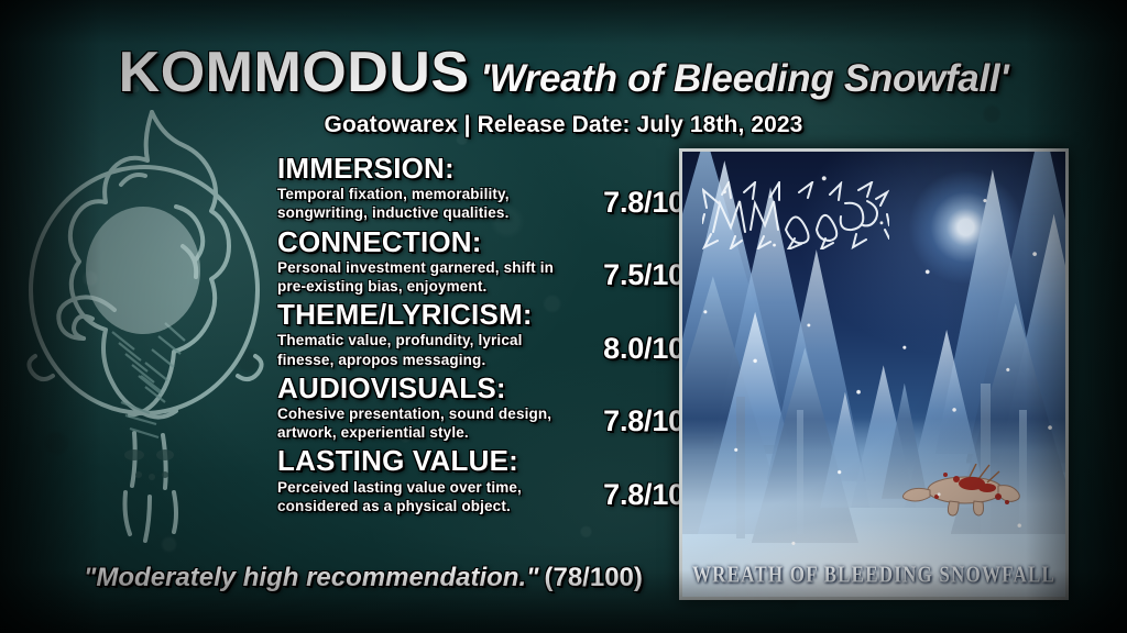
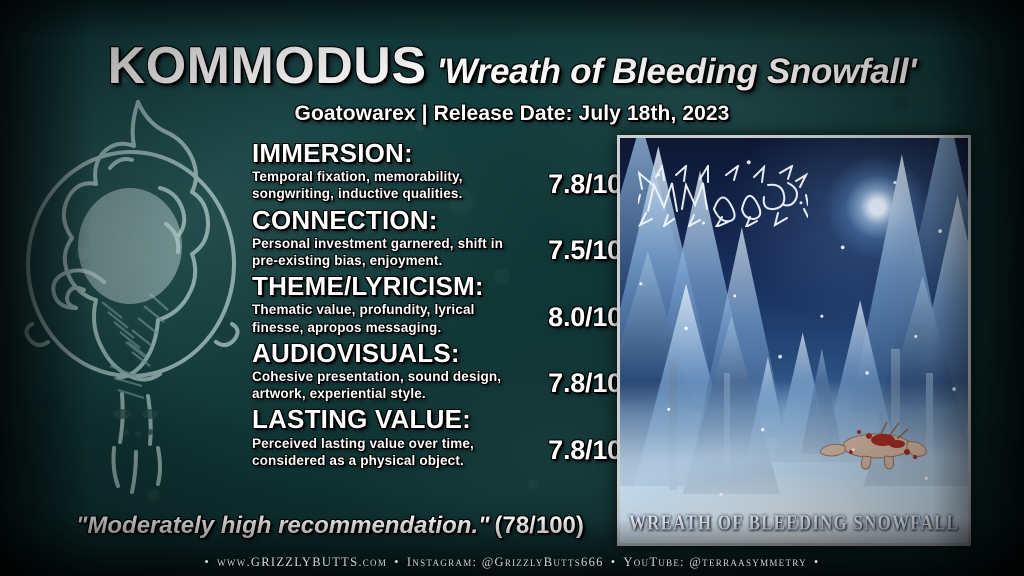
+ • www.GRIZZLYBUTTS.com • Instagram: @GrizzlyButts666 • YouTube: @terraasymmetry •
